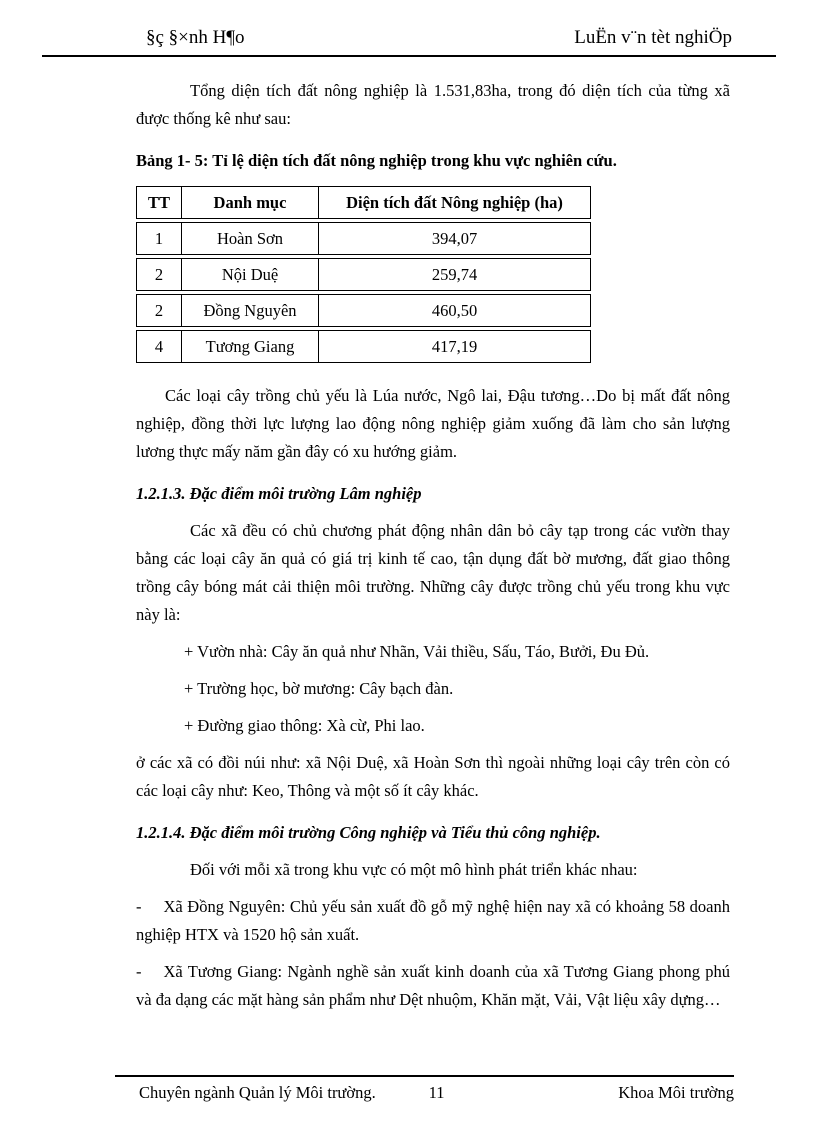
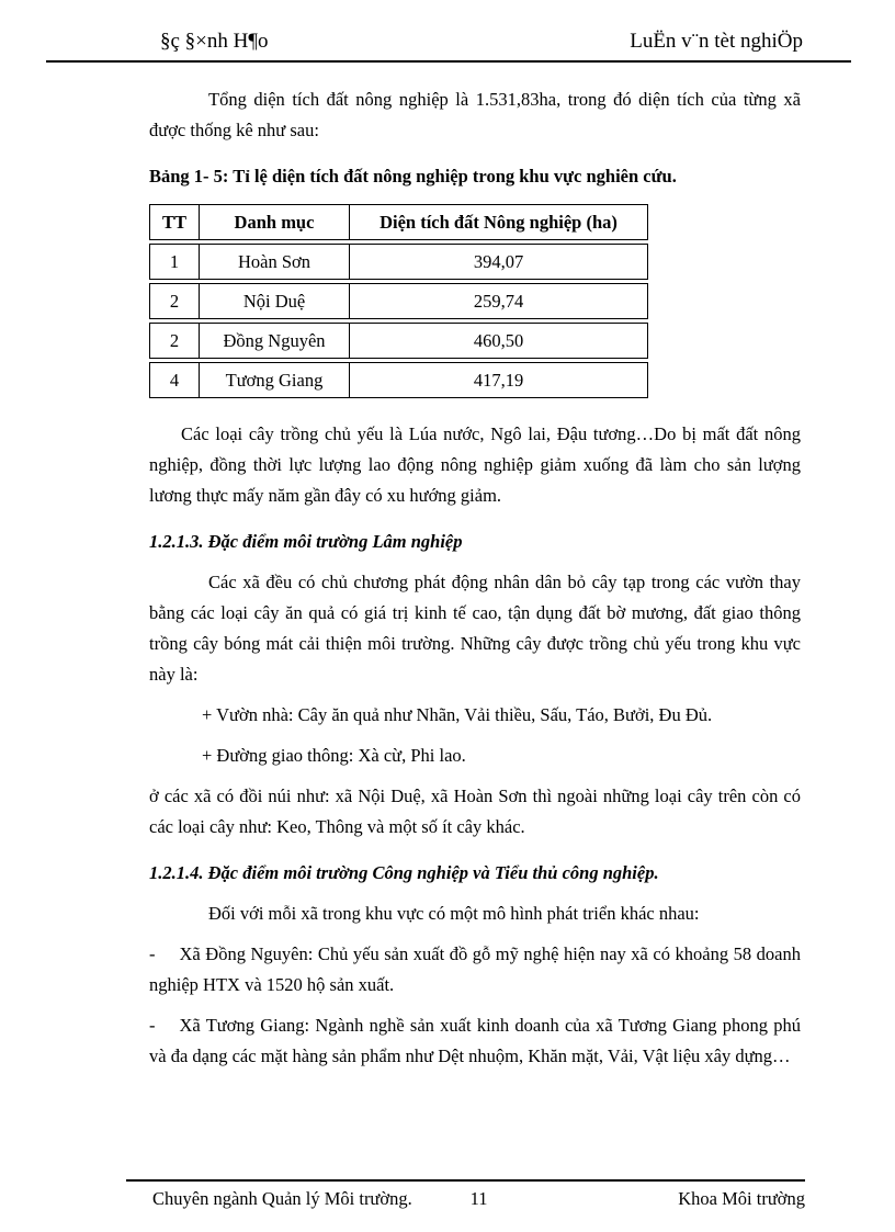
  §ç §×nh H¶o
  LuËn v¨n tèt nghiÖp
  Tổng diện tích đất nông nghiệp là 1.531,83ha, trong đó diện tích của từng xã được thống kê như sau:
  Bảng 1- 5: Tỉ lệ diện tích đất nông nghiệp trong khu vực nghiên cứu.
  TT	Danh mục	Diện tích đất Nông nghiệp (ha)
  1	Hoàn Sơn	394,07
  2	Nội Duệ	259,74
  2	Đồng Nguyên	460,50
  4	Tương Giang	417,19
  Các loại cây trồng chủ yếu là Lúa nước, Ngô lai, Đậu tương…Do bị mất đất nông nghiệp, đồng thời lực lượng lao động nông nghiệp giảm xuống đã làm cho sản lượng lương thực mấy năm gần đây có xu hướng giảm.
  1.2.1.3. Đặc điểm môi trường Lâm nghiệp
  Các xã đều có chủ chương phát động nhân dân bỏ cây tạp trong các vườn thay bằng các loại cây ăn quả có giá trị kinh tế cao, tận dụng đất bờ mương, đất giao thông trồng cây bóng mát cải thiện môi trường. Những cây được trồng chủ yếu trong khu vực này là:
  + Vườn nhà: Cây ăn quả như Nhãn, Vải thiều, Sấu, Táo, Bưởi, Đu Đủ.
- + Trường học, bờ mương: Cây bạch đàn.
  + Đường giao thông: Xà cừ, Phi lao.
  ở các xã có đồi núi như: xã Nội Duệ, xã Hoàn Sơn thì ngoài những loại cây trên còn có các loại cây như: Keo, Thông và một số ít cây khác.
  1.2.1.4. Đặc điểm môi trường Công nghiệp và Tiểu thủ công nghiệp.
  Đối với mỗi xã trong khu vực có một mô hình phát triển khác nhau:
  - Xã Đồng Nguyên: Chủ yếu sản xuất đồ gỗ mỹ nghệ hiện nay xã có khoảng 58 doanh nghiệp HTX và 1520 hộ sản xuất.
  - Xã Tương Giang: Ngành nghề sản xuất kinh doanh của xã Tương Giang phong phú và đa dạng các mặt hàng sản phẩm như Dệt nhuộm, Khăn mặt, Vải, Vật liệu xây dựng…
  Chuyên ngành Quản lý Môi trường.
  11
  Khoa Môi trường
